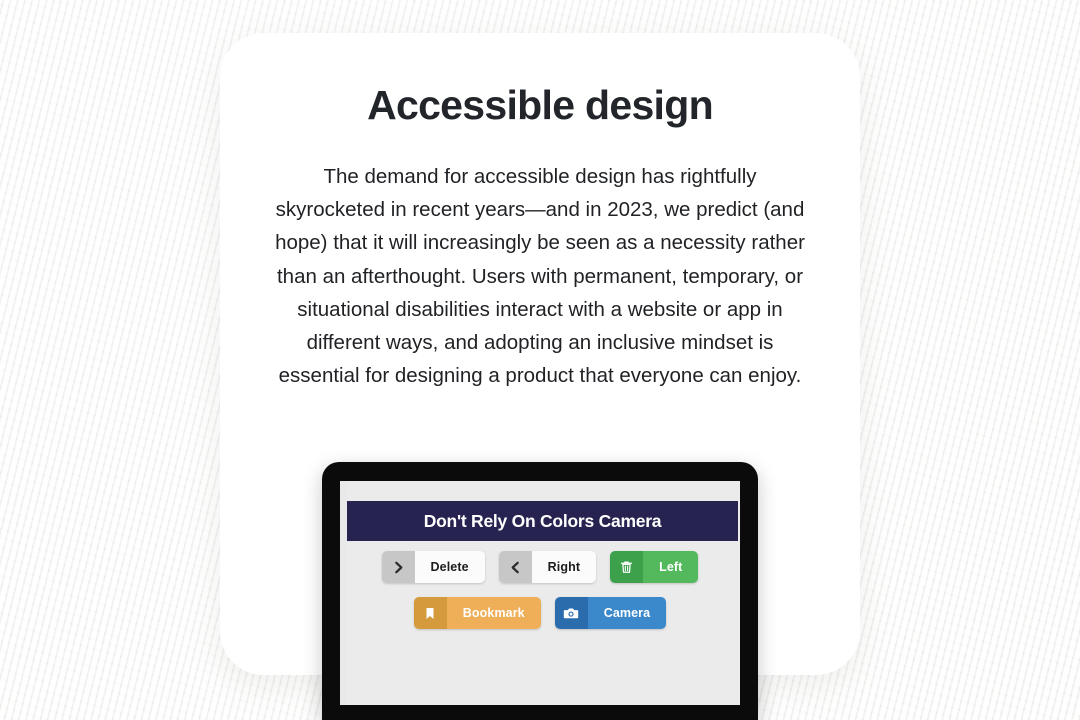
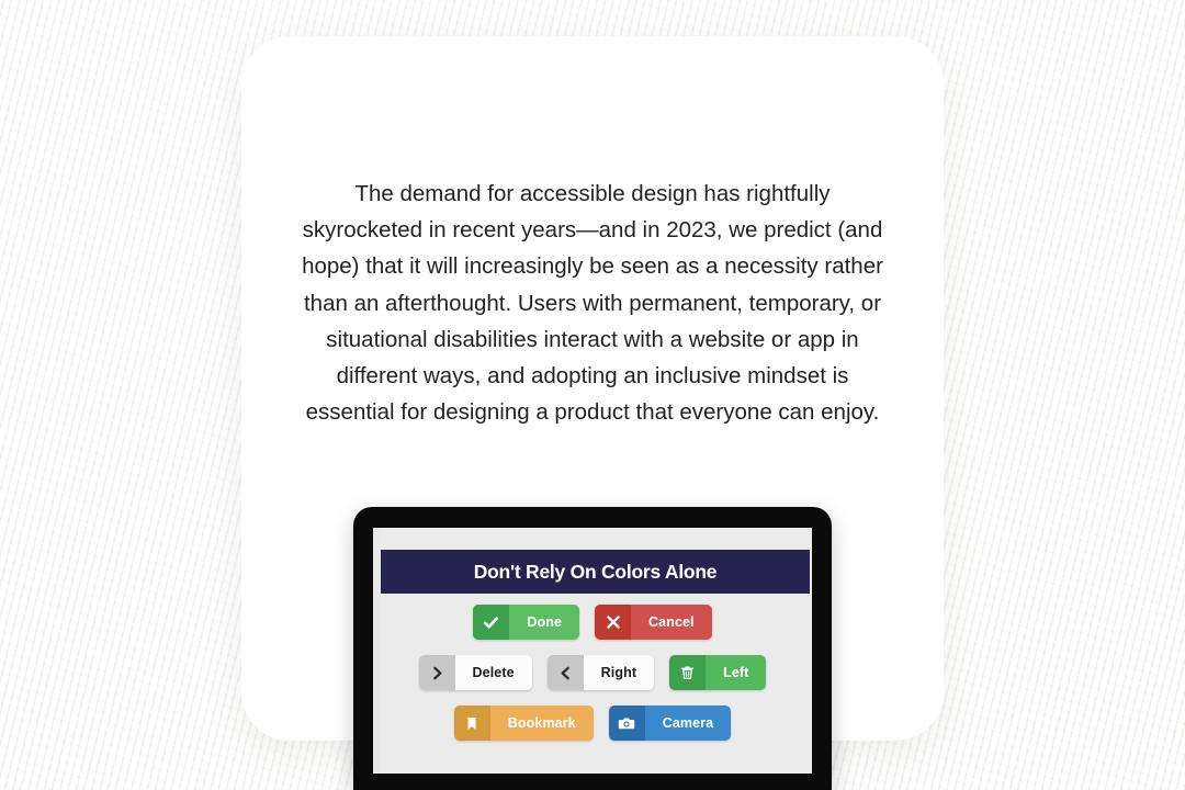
- Accessible design
  The demand for accessible design has rightfully skyrocketed in recent years—and in 2023, we predict (and hope) that it will increasingly be seen as a necessity rather than an afterthought. Users with permanent, temporary, or situational disabilities interact with a website or app in different ways, and adopting an inclusive mindset is essential for designing a product that everyone can enjoy.
- Don't Rely On Colors Camera
+ Don't Rely On Colors Alone
+ Done
+ Cancel
  Delete
  Right
  Left
  Bookmark
  Camera
